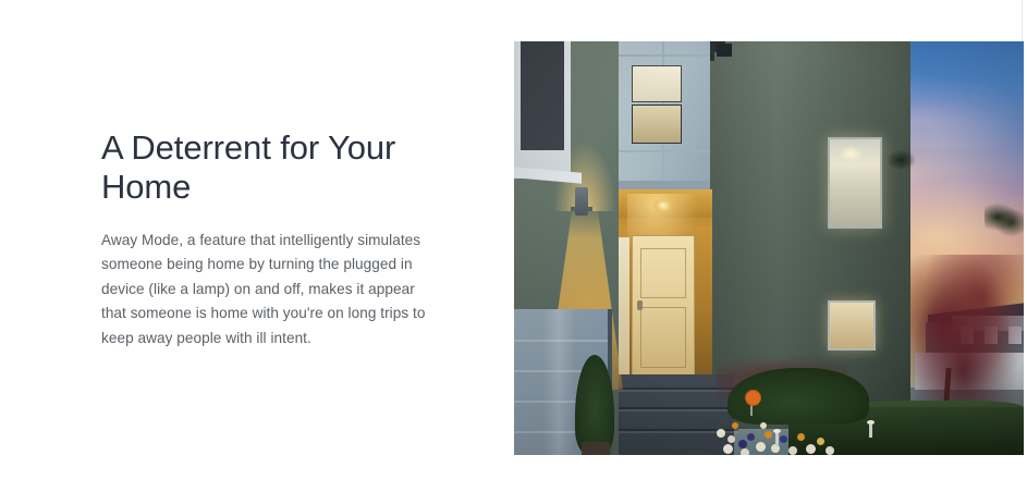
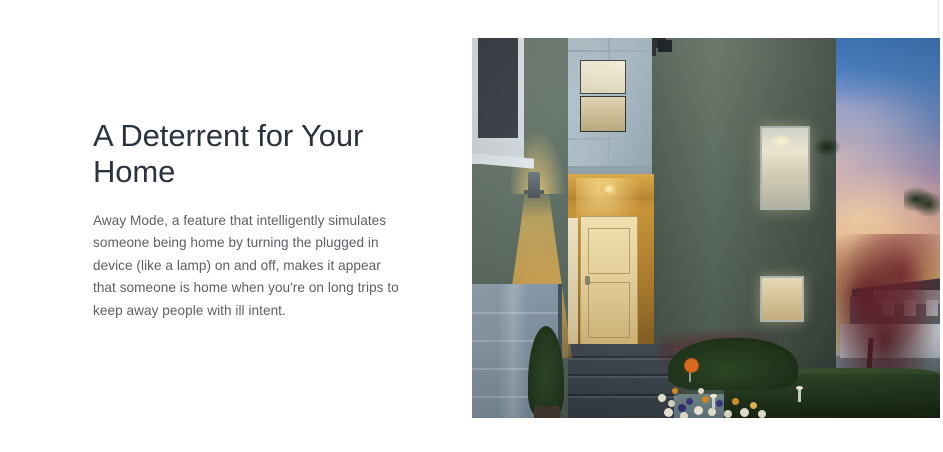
  A Deterrent for Your
  Home
- Away Mode, a feature that intelligently simulates someone being home by turning the plugged in device (like a lamp) on and off, makes it appear that someone is home with you're on long trips to keep away people with ill intent.
+ Away Mode, a feature that intelligently simulates someone being home by turning the plugged in device (like a lamp) on and off, makes it appear that someone is home when you're on long trips to keep away people with ill intent.
